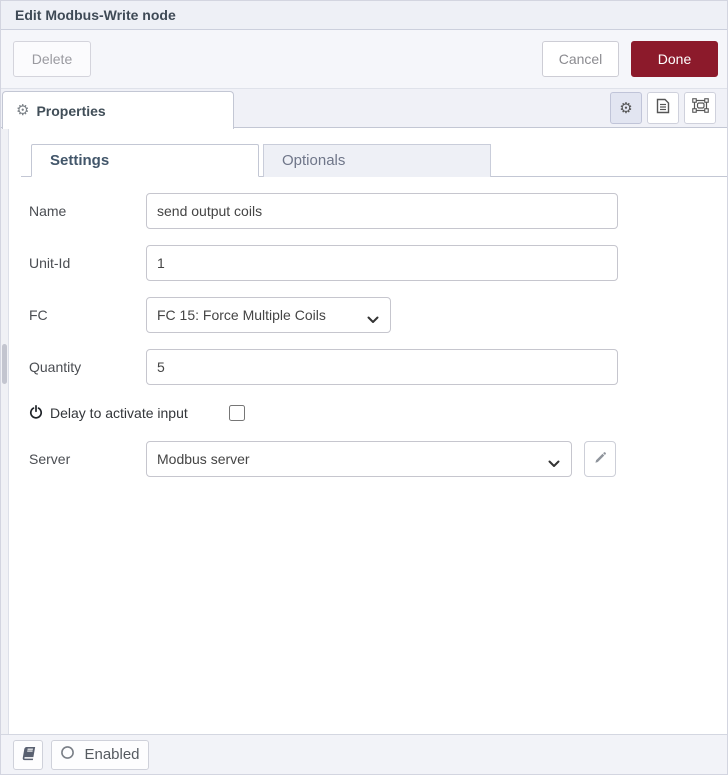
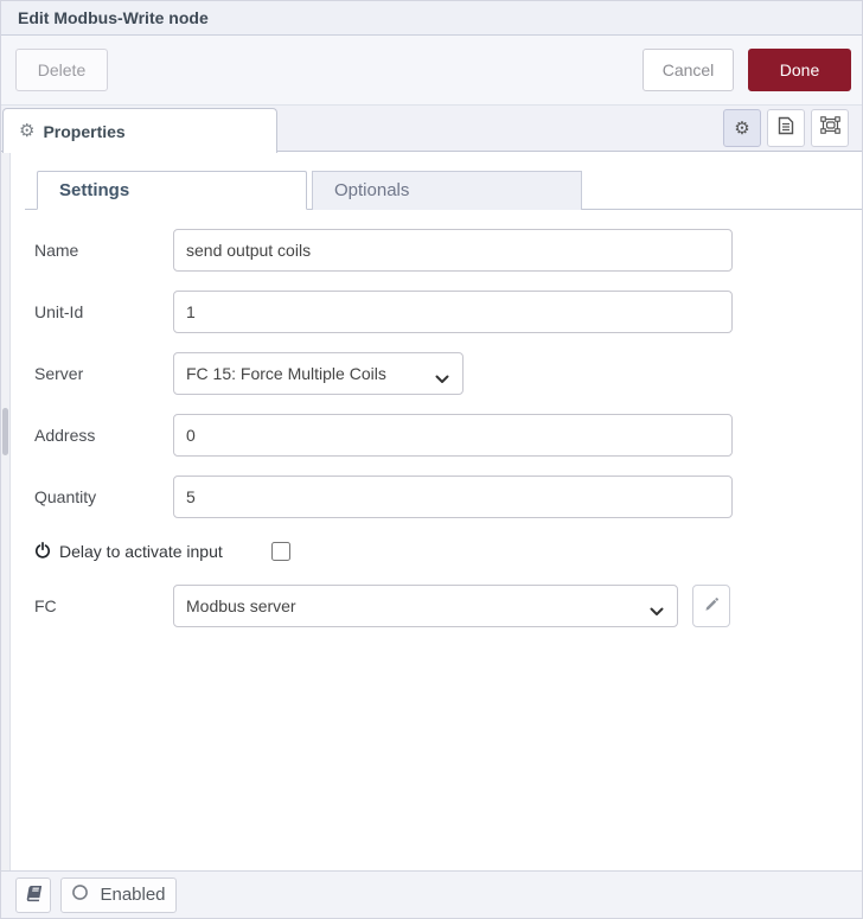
  Edit Modbus-Write node
  Delete
  Cancel
  Done
  ⚙
  Properties
  ⚙
  Settings
  Optionals
  Name
  send output coils
  Unit-Id
  1
- FC
+ Server
  FC 15: Force Multiple Coils
+ Address
+ 0
  Quantity
  5
  Delay to activate input
- Server
+ FC
  Modbus server
  Enabled
